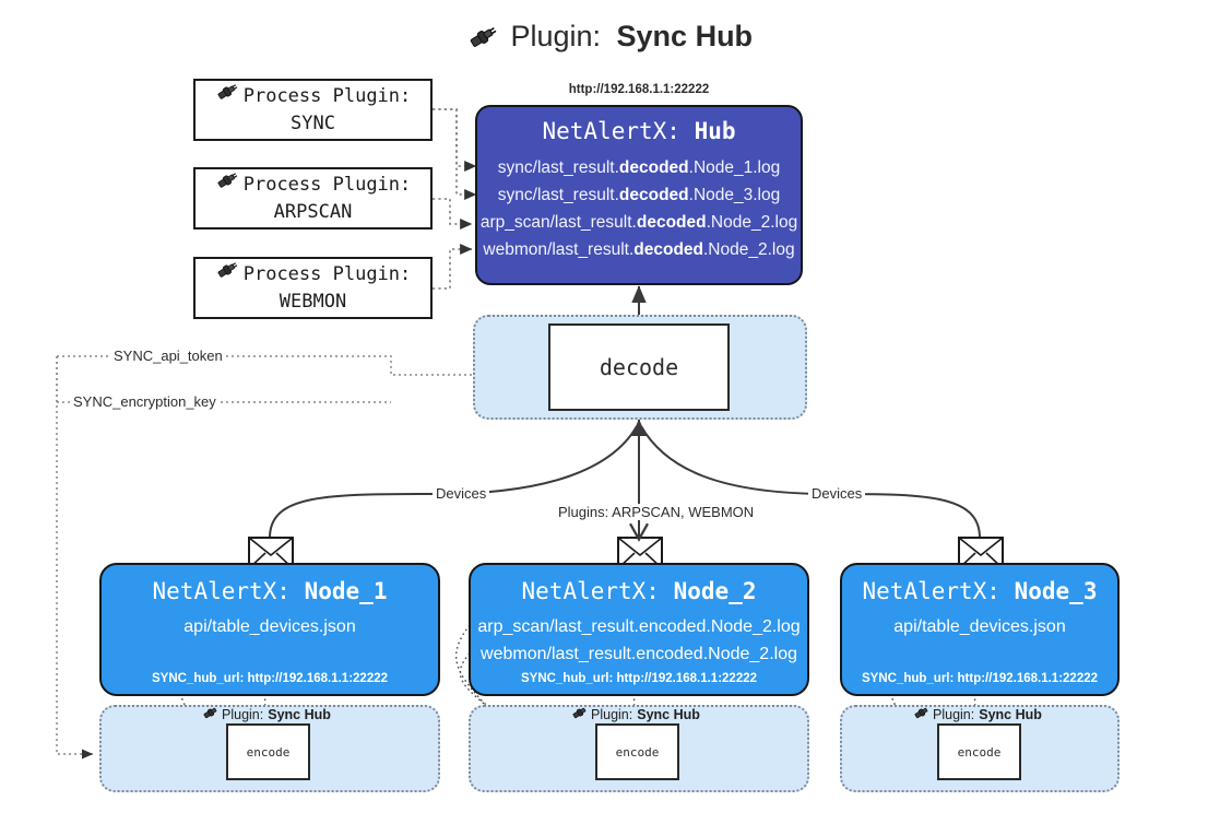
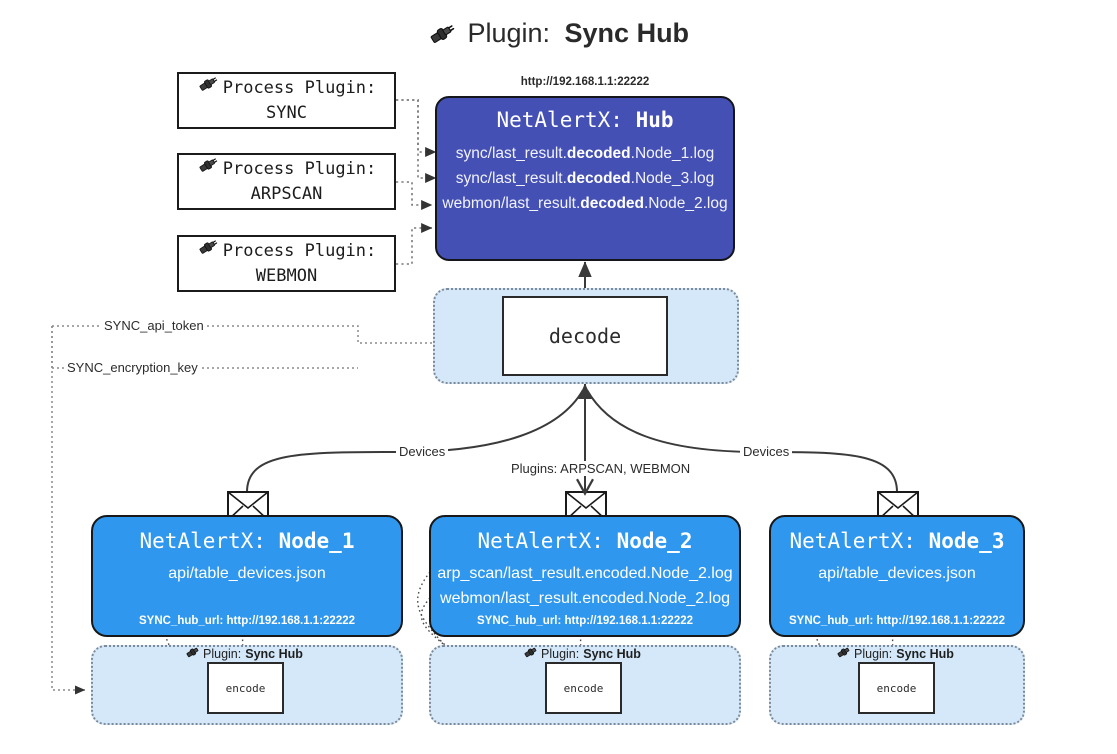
  Plugin: Sync Hub
  Process Plugin:
  SYNC
  Process Plugin:
  ARPSCAN
  Process Plugin:
  WEBMON
  http://192.168.1.1:22222
  NetAlertX: Hub
  sync/last_result.decoded.Node_1.log
  sync/last_result.decoded.Node_3.log
- arp_scan/last_result.decoded.Node_2.log
  webmon/last_result.decoded.Node_2.log
  decode
  SYNC_api_token
  SYNC_encryption_key
  Devices
  Devices
  Plugins: ARPSCAN, WEBMON
  NetAlertX: Node_1
  api/table_devices.json
  SYNC_hub_url: http://192.168.1.1:22222
  NetAlertX: Node_2
  arp_scan/last_result.encoded.Node_2.log
  webmon/last_result.encoded.Node_2.log
  SYNC_hub_url: http://192.168.1.1:22222
  NetAlertX: Node_3
  api/table_devices.json
  SYNC_hub_url: http://192.168.1.1:22222
  Plugin:
  Sync Hub
  Plugin:
  Sync Hub
  Plugin:
  Sync Hub
  encode
  encode
  encode
